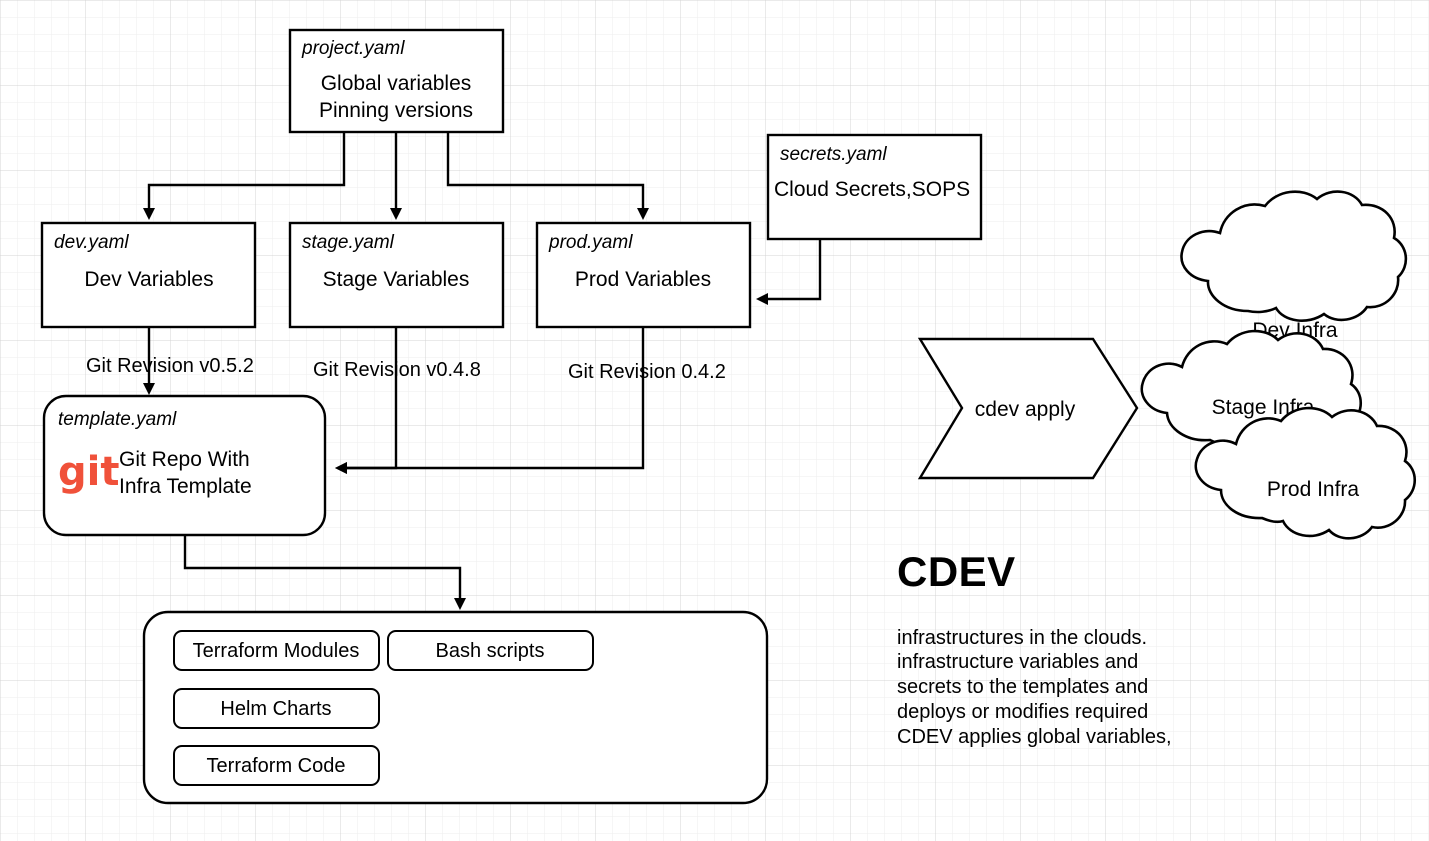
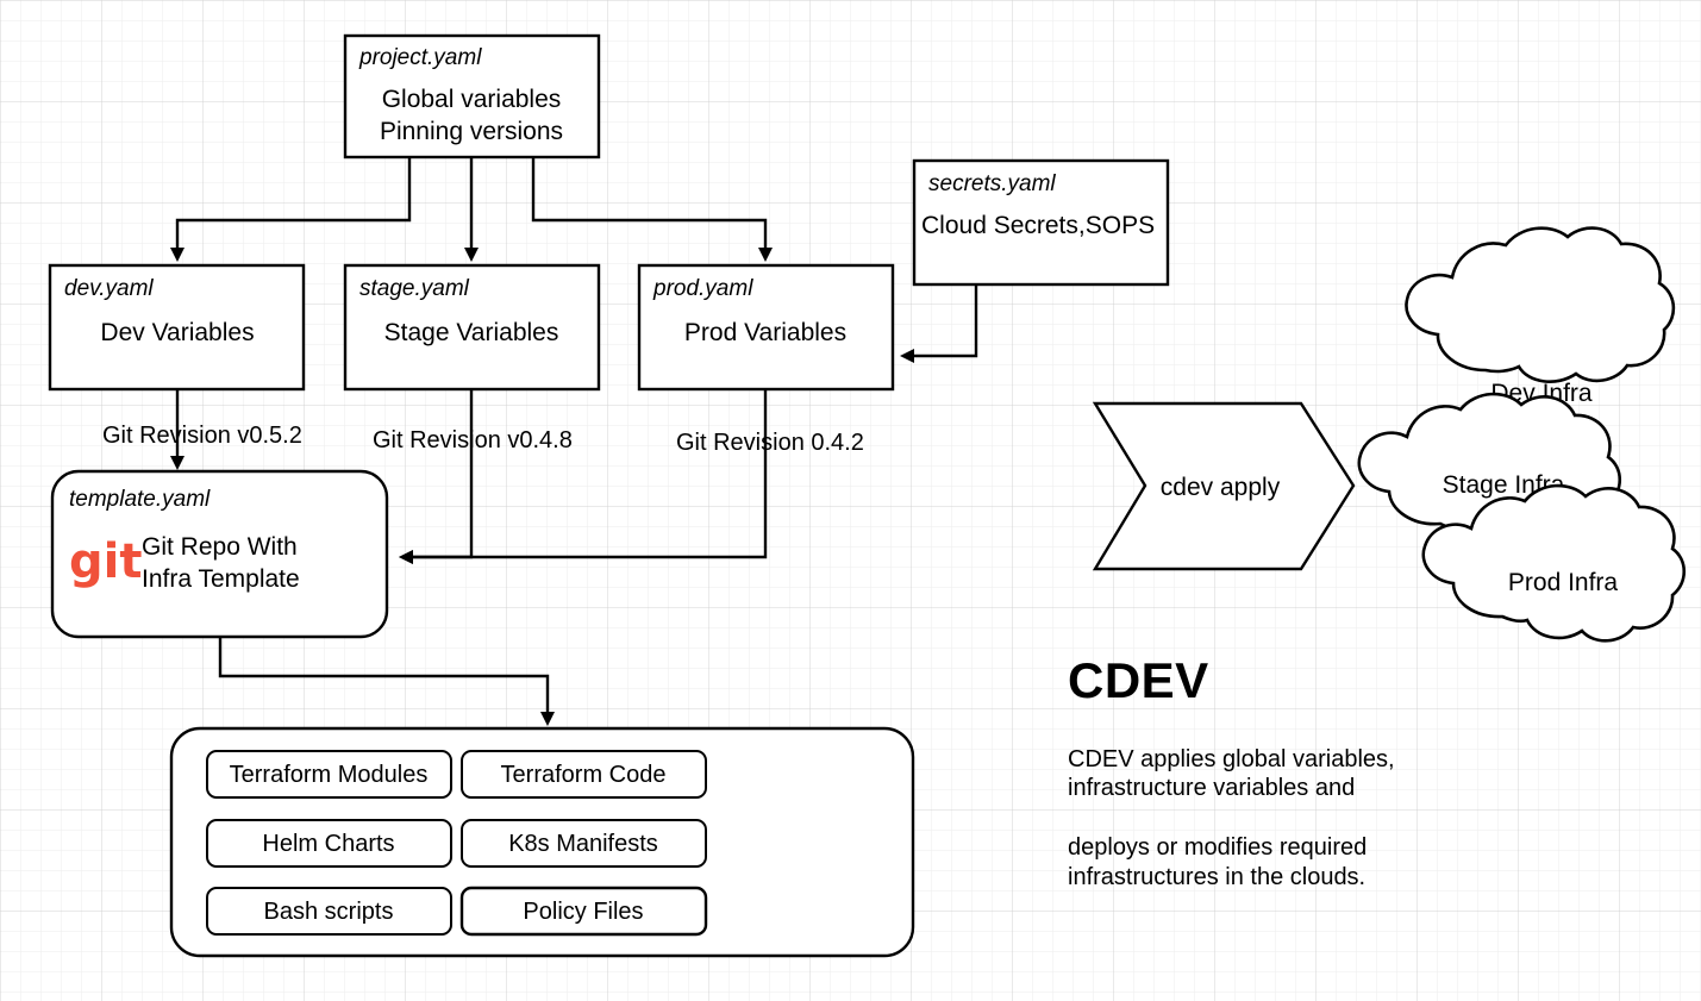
  project.yaml
  Global variables
  Pinning versions
  secrets.yaml
  Cloud Secrets,SOPS
  dev.yaml
  Dev Variables
  stage.yaml
  Stage Variables
  prod.yaml
  Prod Variables
  Git Revision v0.5.2
  Git Revision v0.4.8
  Git Revision 0.4.2
  template.yaml
  git
  Git Repo With
  Infra Template
  Terraform Modules
- Bash scripts
+ Terraform Code
  Helm Charts
+ K8s Manifests
- Terraform Code
+ Bash scripts
+ Policy Files
  cdev apply
  ev Infra
  Stage Infr
  Prod Infra
  CDEV
- infrastructures in the clouds.
+ CDEV applies global variables,
  infrastructure variables and
- secrets to the templates and
  deploys or modifies required
- CDEV applies global variables,
+ infrastructures in the clouds.
